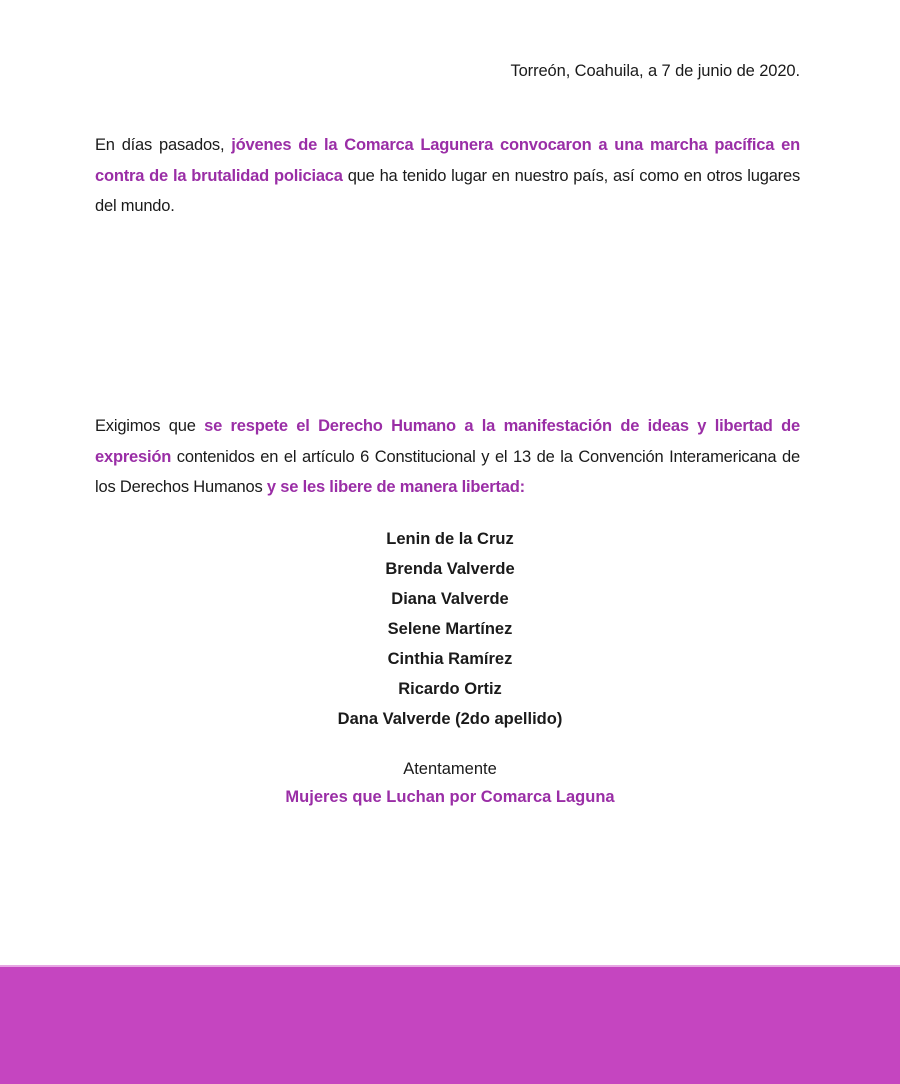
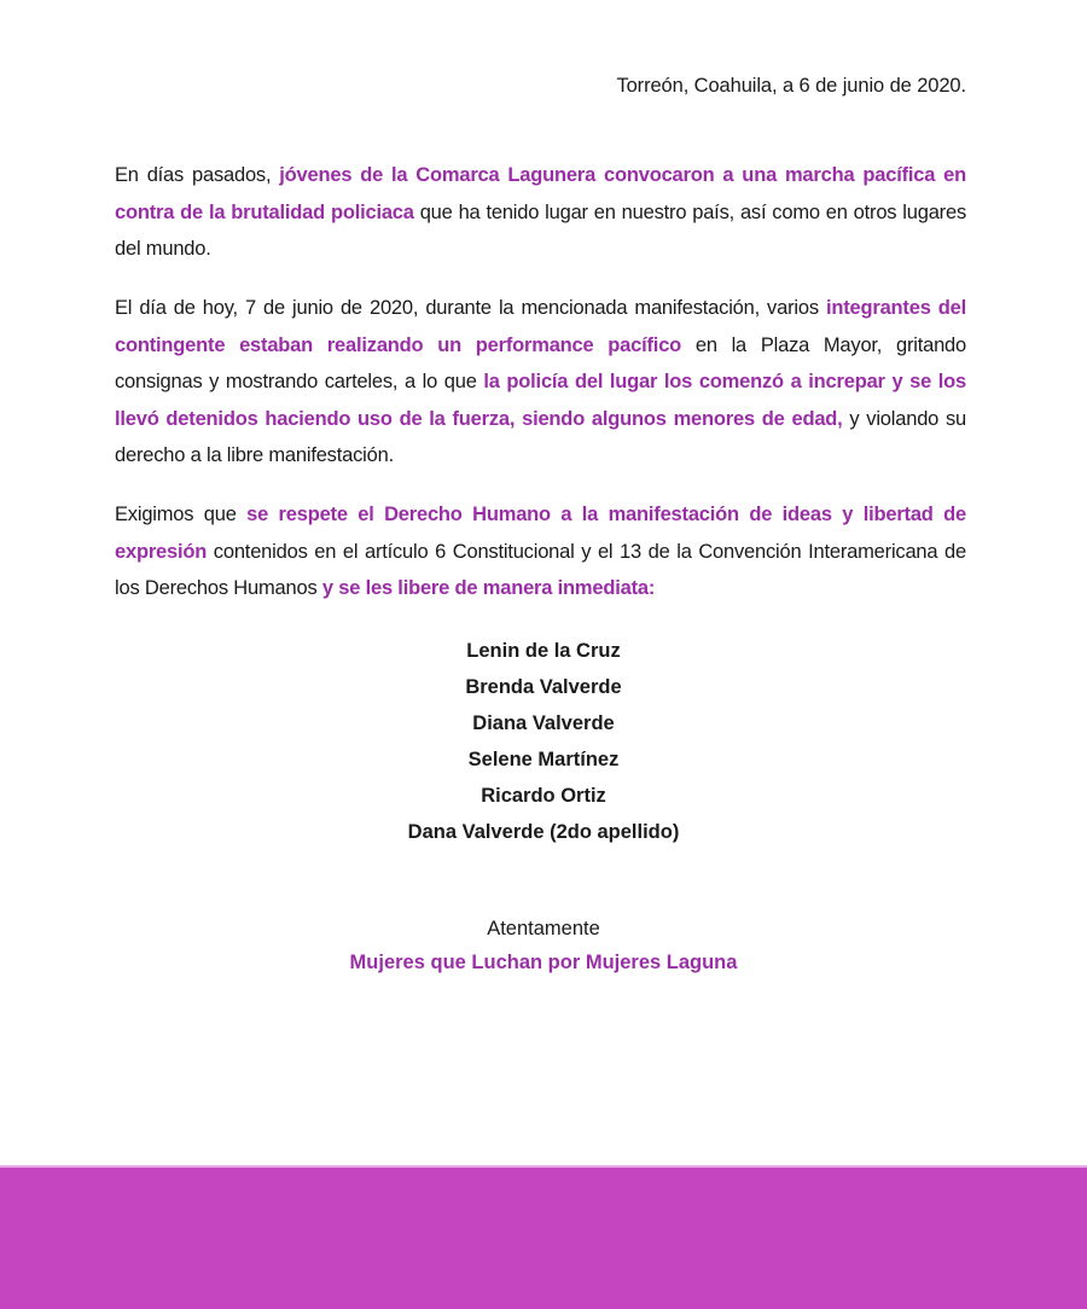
- Torreón, Coahuila, a 7 de junio de 2020.
+ Torreón, Coahuila, a 6 de junio de 2020.
  En días pasados, jóvenes de la Comarca Lagunera convocaron a una marcha pacífica en contra de la brutalidad policiaca que ha tenido lugar en nuestro país, así como en otros lugares del mundo.
+ El día de hoy, 7 de junio de 2020, durante la mencionada manifestación, varios integrantes del contingente estaban realizando un performance pacífico en la Plaza Mayor, gritando consignas y mostrando carteles, a lo que la policía del lugar los comenzó a increpar y se los llevó detenidos haciendo uso de la fuerza, siendo algunos menores de edad, y violando su derecho a la libre manifestación.
- Exigimos que se respete el Derecho Humano a la manifestación de ideas y libertad de expresión contenidos en el artículo 6 Constitucional y el 13 de la Convención Interamericana de los Derechos Humanos y se les libere de manera libertad:
+ Exigimos que se respete el Derecho Humano a la manifestación de ideas y libertad de expresión contenidos en el artículo 6 Constitucional y el 13 de la Convención Interamericana de los Derechos Humanos y se les libere de manera inmediata:
  Lenin de la Cruz
  Brenda Valverde
  Diana Valverde
  Selene Martínez
- Cinthia Ramírez
  Ricardo Ortiz
  Dana Valverde (2do apellido)
  Atentamente
- Mujeres que Luchan por Comarca Laguna
+ Mujeres que Luchan por Mujeres Laguna
